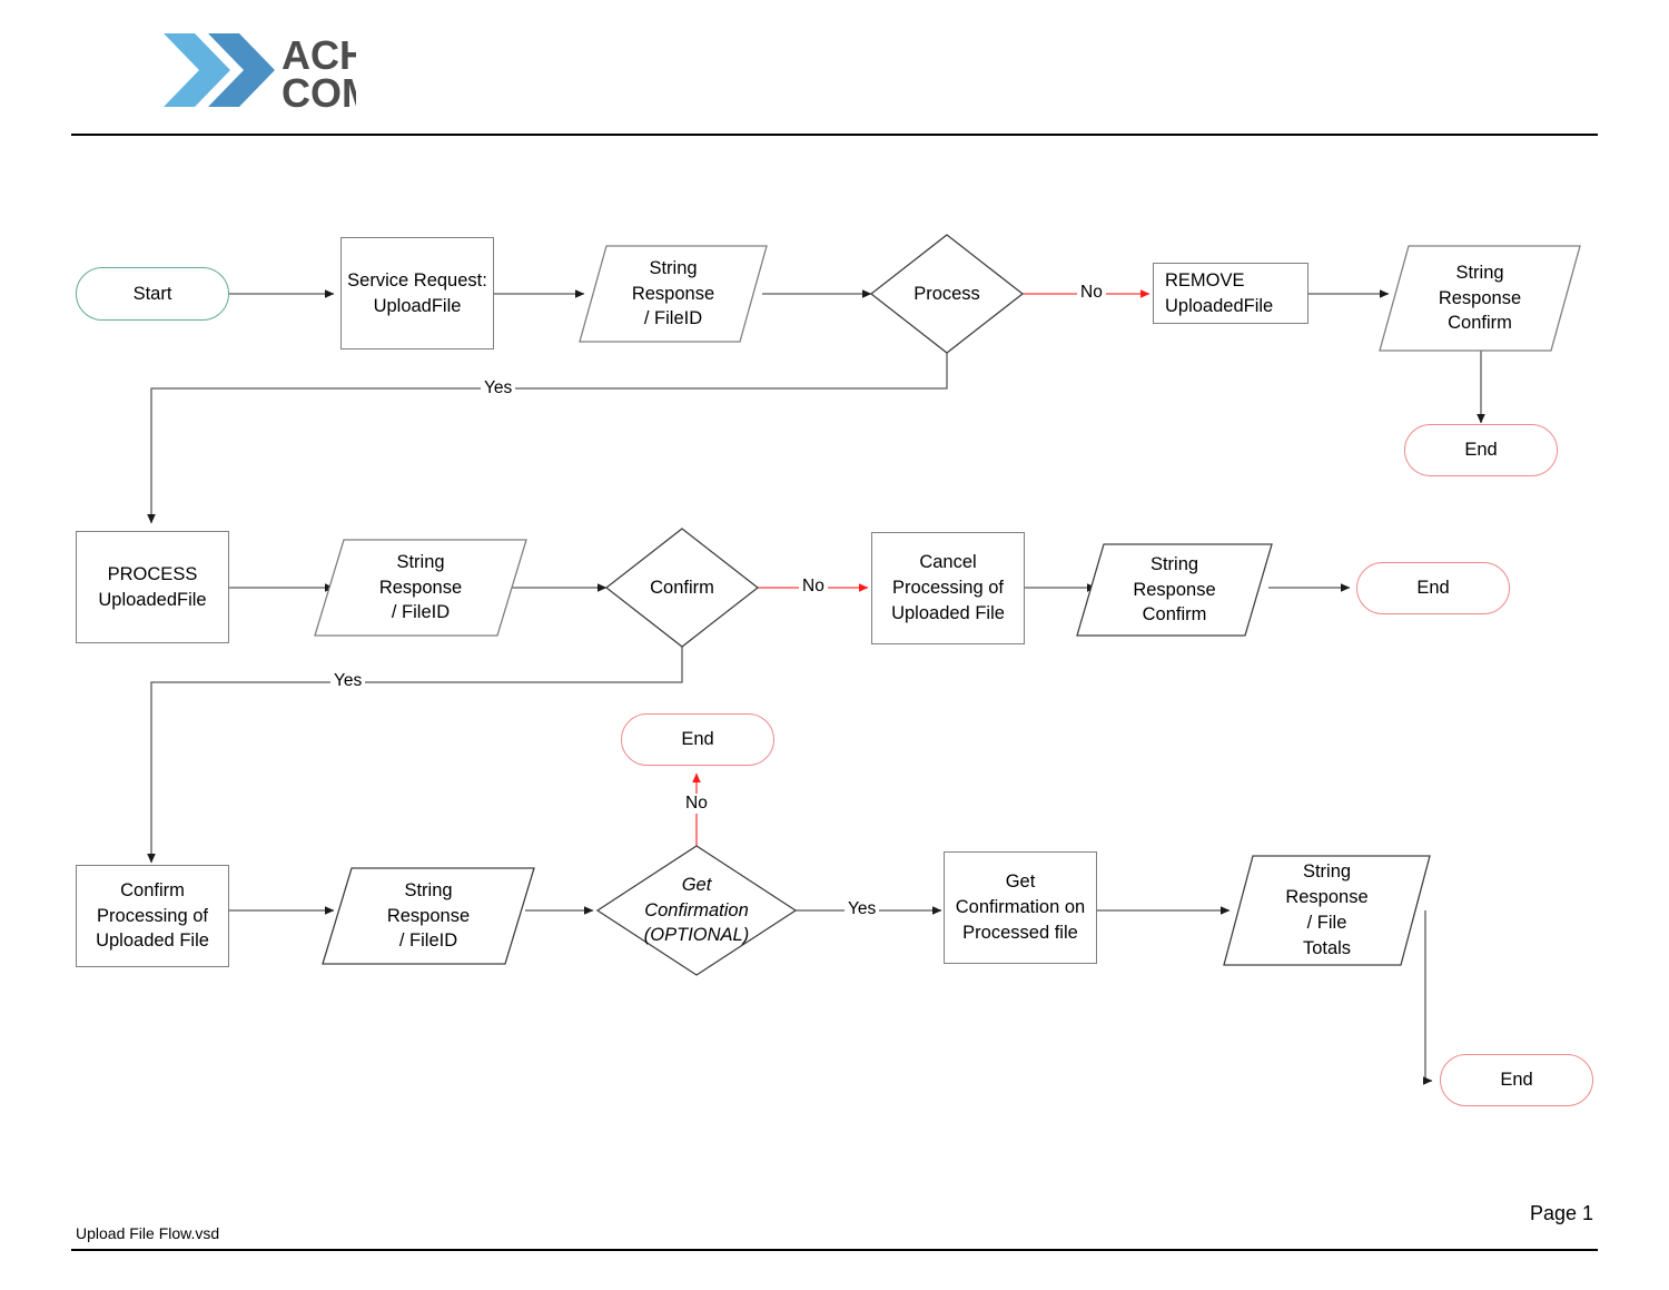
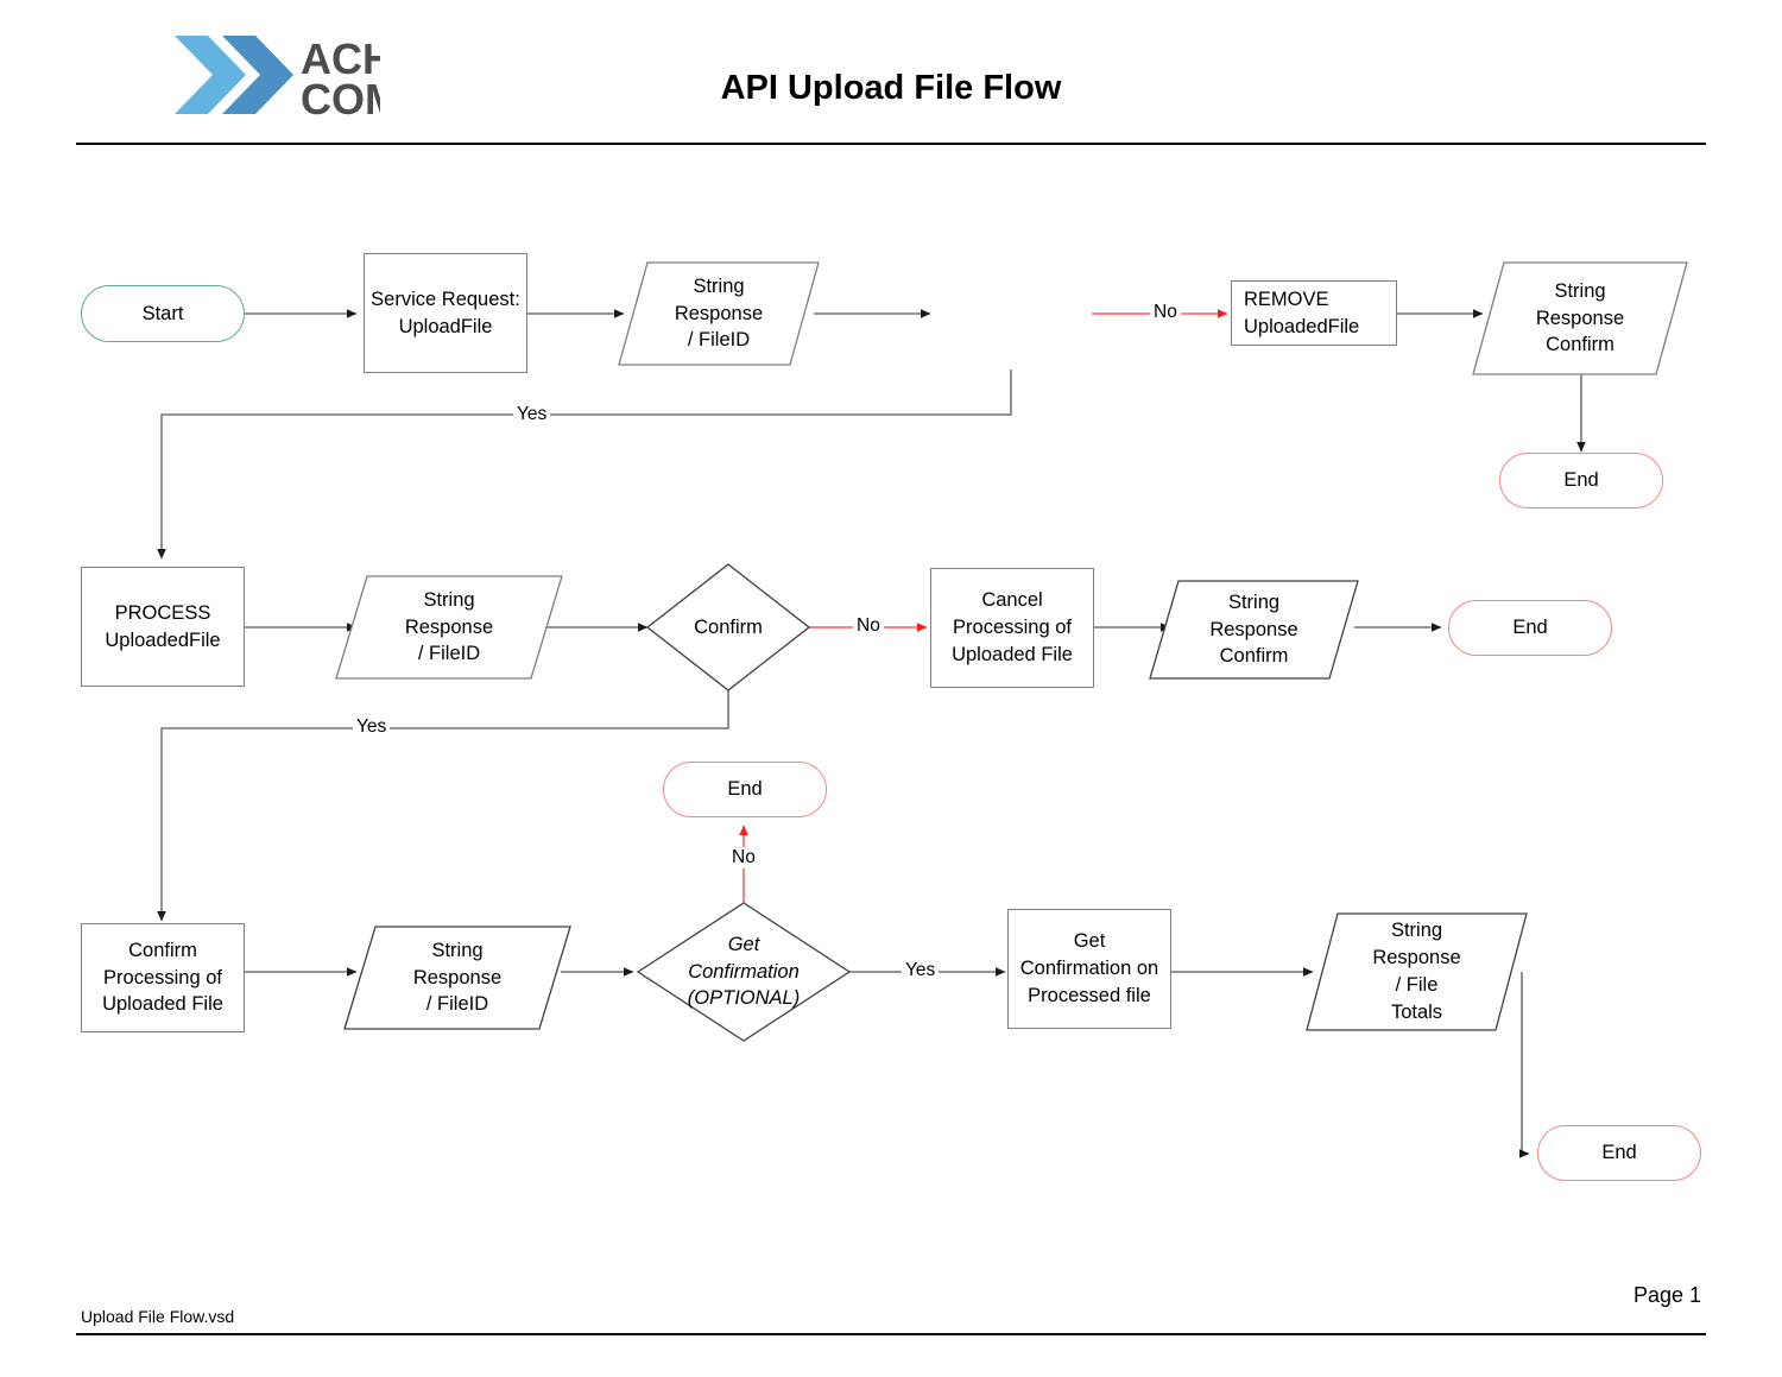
  ACH
+ API Upload File Flow
  No
  Yes
  No
  Yes
  No
  Yes
  Start
  Service Request:
  UploadFile
  String
  Response
  / FileID
- Process
  REMOVE
  UploadedFile
  String
  Response
  Confirm
  End
  PROCESS
  UploadedFile
  String
  Response
  / FileID
  Confirm
  Cancel
  Processing of
  Uploaded File
  String
  Response
  Confirm
  End
  End
  Confirm
  Processing of
  Uploaded File
  String
  Response
  / FileID
  Get
  Confirmation
  (OPTIONAL)
  Get
  Confirmation on
  Processed file
  String
  Response
  / File
  Totals
  End
  Page 1
  Upload File Flow.vsd
